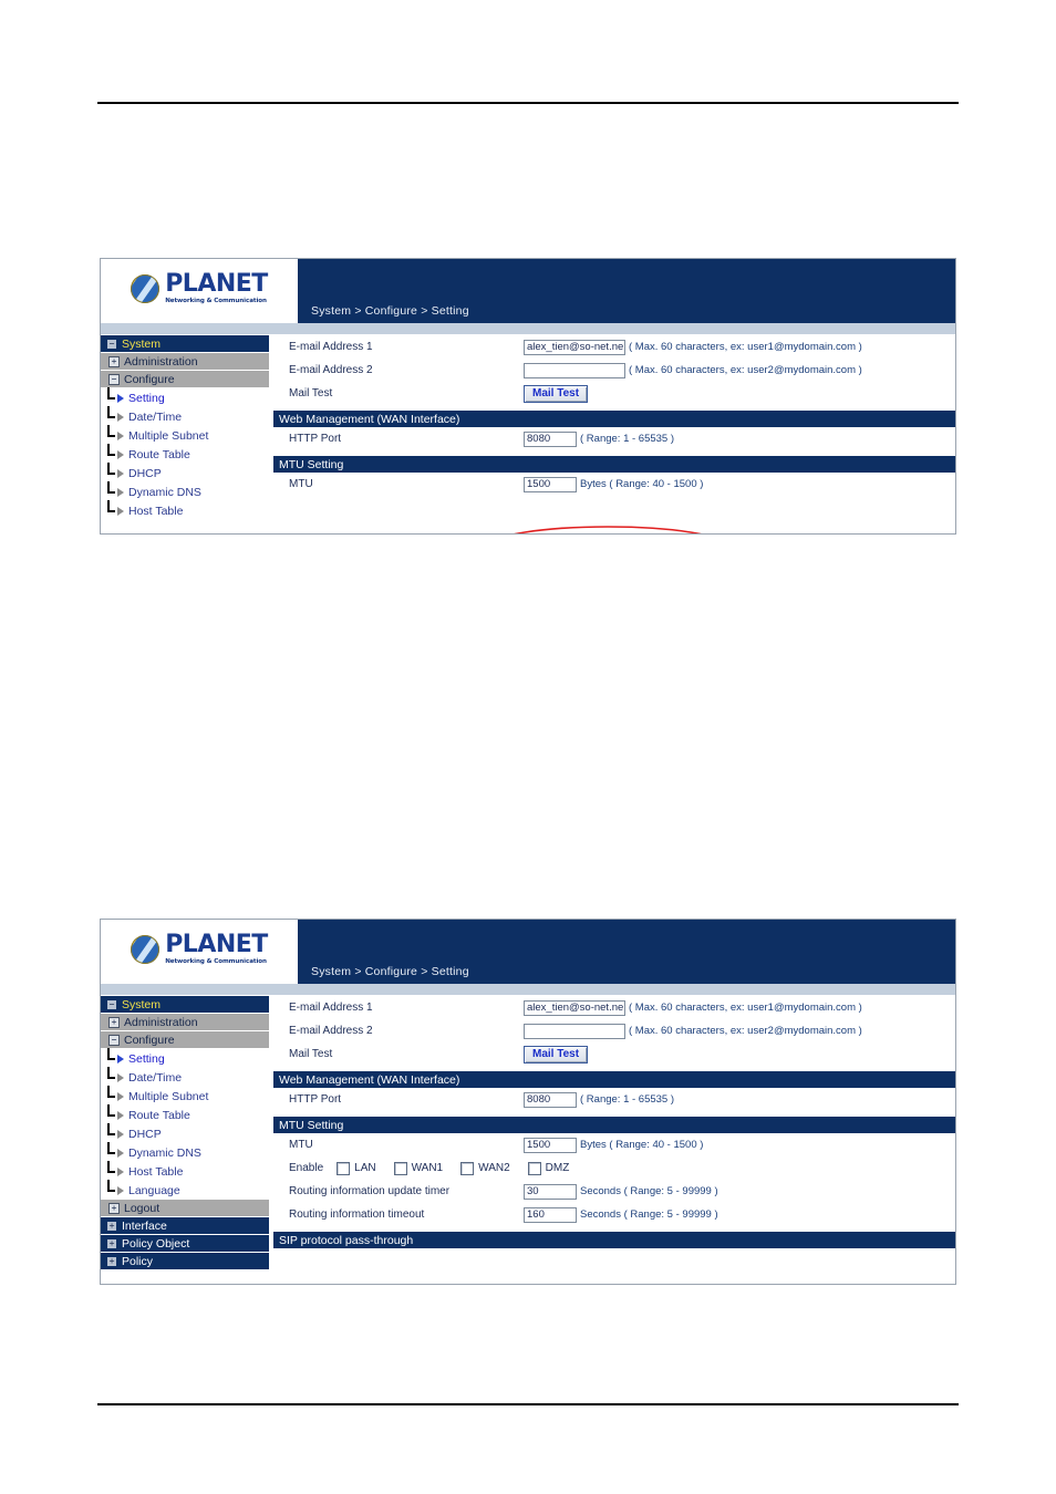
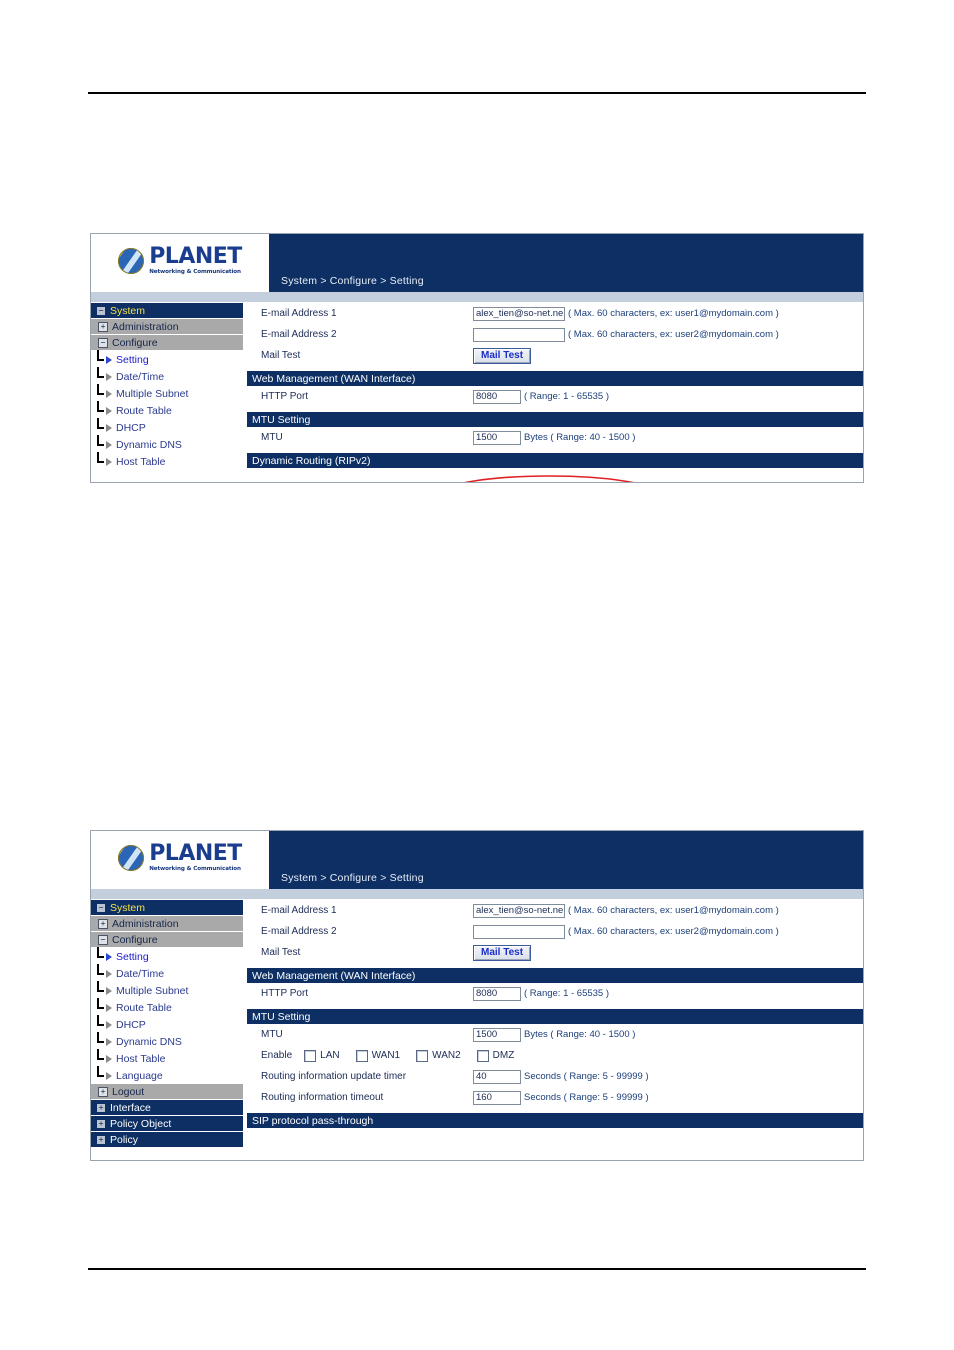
  PLANET
  System > Configure > Setting
  −
  System
  +
  Administration
  −
  Configure
  Setting
  Date/Time
  Multiple Subnet
  Route Table
  DHCP
  Dynamic DNS
  Host Table
  E-mail Address 1
  alex_tien@so-net.ne
  ( Max. 60 characters, ex: user1@mydomain.com )
  E-mail Address 2
  ( Max. 60 characters, ex: user2@mydomain.com )
  Mail Test
  Mail Test
  Web Management (WAN Interface)
  HTTP Port
  8080
  ( Range: 1 - 65535 )
  MTU Setting
  MTU
  1500
  Bytes ( Range: 40 - 1500 )
+ Dynamic Routing (RIPv2)
  PLANET
  System > Configure > Setting
  −
  System
  +
  Administration
  −
  Configure
  Setting
  Date/Time
  Multiple Subnet
  Route Table
  DHCP
  Dynamic DNS
  Host Table
  Language
  +
  Logout
  +
  Interface
  +
  Policy Object
  +
  Policy
  E-mail Address 1
  alex_tien@so-net.ne
  ( Max. 60 characters, ex: user1@mydomain.com )
  E-mail Address 2
  ( Max. 60 characters, ex: user2@mydomain.com )
  Mail Test
  Mail Test
  Web Management (WAN Interface)
  HTTP Port
  8080
  ( Range: 1 - 65535 )
  MTU Setting
  MTU
  1500
  Bytes ( Range: 40 - 1500 )
  Enable
  LAN
  WAN1
  WAN2
  DMZ
  Routing information update timer
- 30
+ 40
  Seconds ( Range: 5 - 99999 )
  Routing information timeout
  160
  Seconds ( Range: 5 - 99999 )
  SIP protocol pass-through
